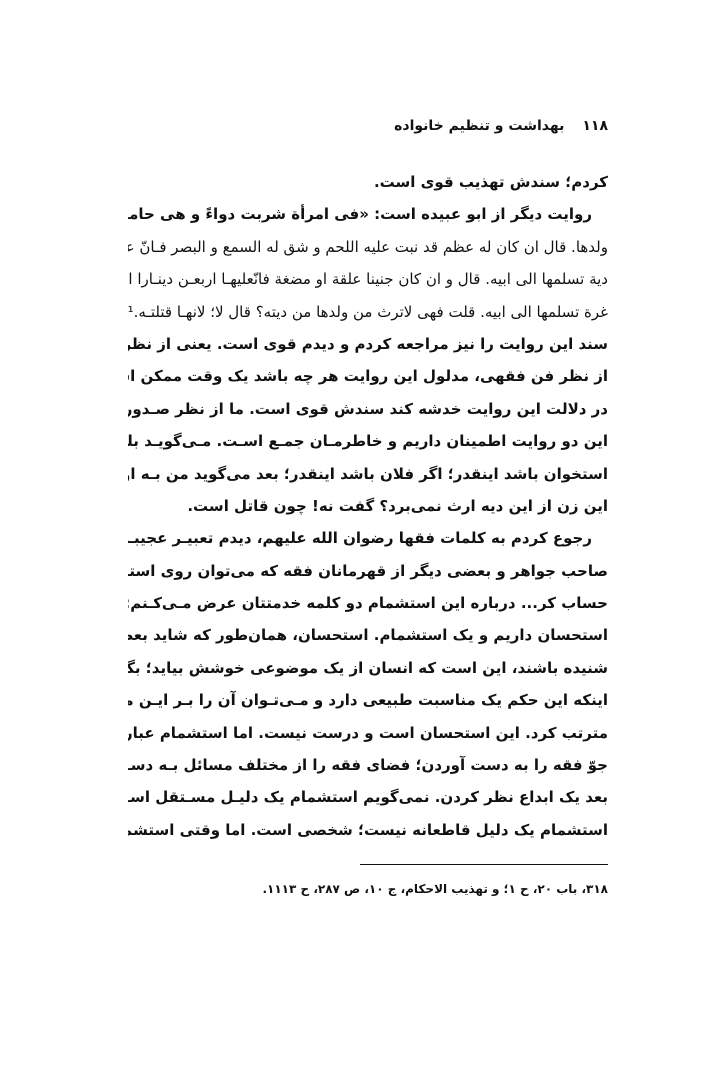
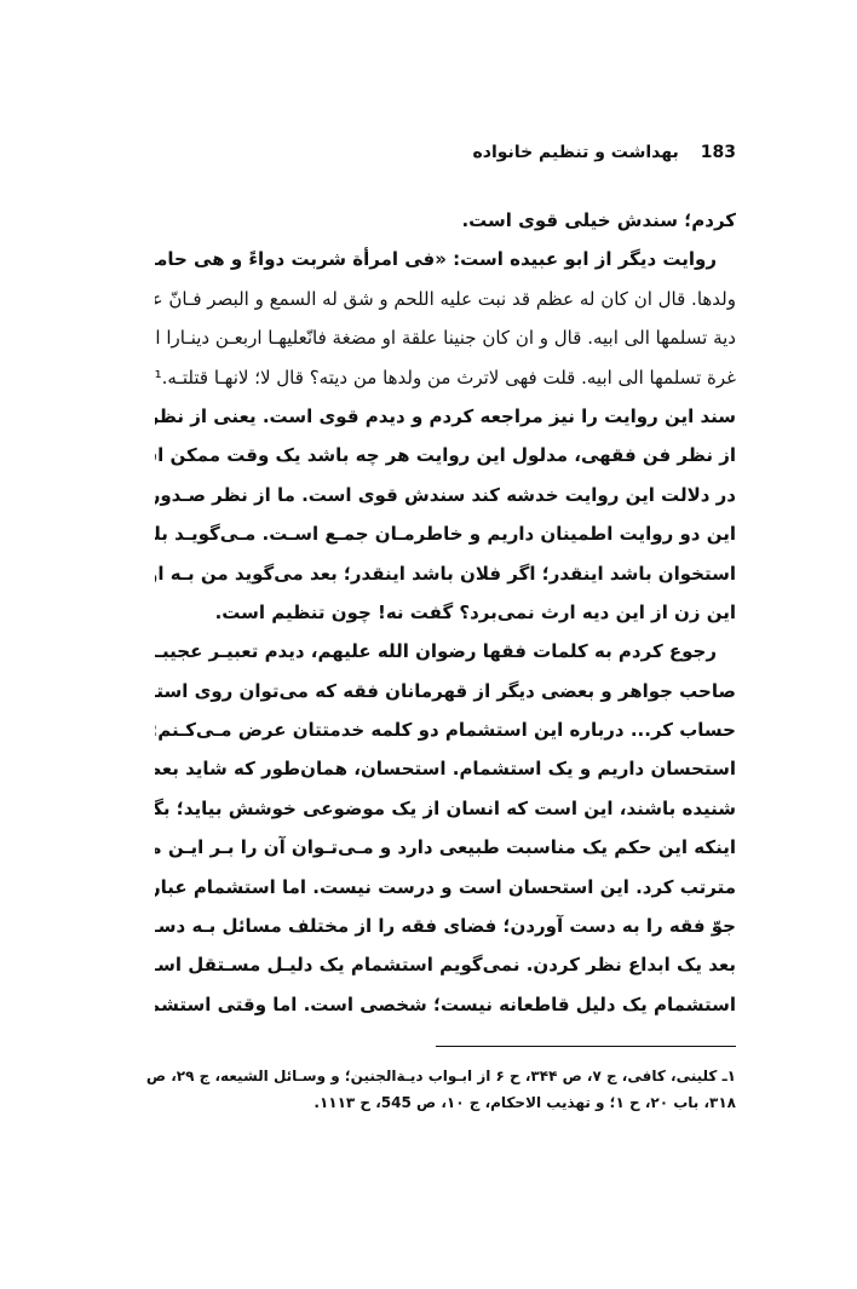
- ۱۱۸
+ 183
  بهداشت و تنظیم خانواده
- کردم؛ سندش تهذیب قوی است.
+ کردم؛ سندش خیلی قوی است.
  روایت دیگر از ابو عبیده است: «فی امرأة شربت دواءً و هی حام
  ولدها. قال ان کان له عظم قد نبت علیه اللحم و شق له السمع و البصر فـانّ ع
  دیة تسلمها الی ابیه. قال و ان کان جنینا علقة او مضغة فانّعلیهـا اربعـن دینـارا ا
  غرة تسلمها الی ابیه. قلت فهی لاترث من ولدها من دیته؟ قال لا؛ لانهـا قتلتـه.¹
  سند این روایت را نیز مراجعه کردم و دیدم قوی است. یعنی از نظر
  از نظر فن فقهی، مدلول این روایت هر چه باشد یک وقت ممکن ا
  در دلالت این روایت خدشه کند سندش قوی است. ما از نظر صـدور
  این دو روایت اطمینان داریم و خاطرمـان جمـع اسـت. مـی‌گویـد بل
  استخوان باشد اینقدر؛ اگر فلان باشد اینقدر؛ بعد می‌گوید من بـه ا
- این زن از این دیه ارث نمی‌برد؟ گفت نه! چون قاتل است.
+ این زن از این دیه ارث نمی‌برد؟ گفت نه! چون تنظیم است.
  رجوع کردم به کلمات فقها رضوان الله علیهم، دیدم تعبیـر عجیبـ
  صاحب جواهر و بعضی دیگر از قهرمانان فقه که می‌توان روی است
  حساب کر... درباره این استشمام دو کلمه خدمتتان عرض مـی‌کـنم:
  استحسان داریم و یک استشمام. استحسان، همان‌طور که شاید بع
  شنیده باشند، این است که انسان از یک موضوعی خوشش بیاید؛ بگ
  اینکه این حکم یک مناسبت طبیعی دارد و مـی‌تـوان آن را بـر ایـن م
  مترتب کرد. این استحسان است و درست نیست. اما استشمام عبار
  جوّ فقه را به دست آوردن؛ فضای فقه را از مختلف مسائل بـه دسـ
  بعد یک ابداع نظر کردن. نمی‌گویم استشمام یک دلیـل مسـتقل اسـ
  استشمام یک دلیل قاطعانه نیست؛ شخصی است. اما وقتی استشم
+ ۱ـ کلینی، کافی، ج ۷، ص ۳۴۴، ح ۶ از ابـواب دیـةالجنین؛ و وسـائل الشیعه، ج ۲۹، ص
- ۳۱۸، باب ۲۰، ح ۱؛ و تهذیب الاحکام، ج ۱۰، ص ۲۸۷، ح ۱۱۱۳.
+ ۳۱۸، باب ۲۰، ح ۱؛ و تهذیب الاحکام، ج ۱۰، ص 545، ح ۱۱۱۳.
